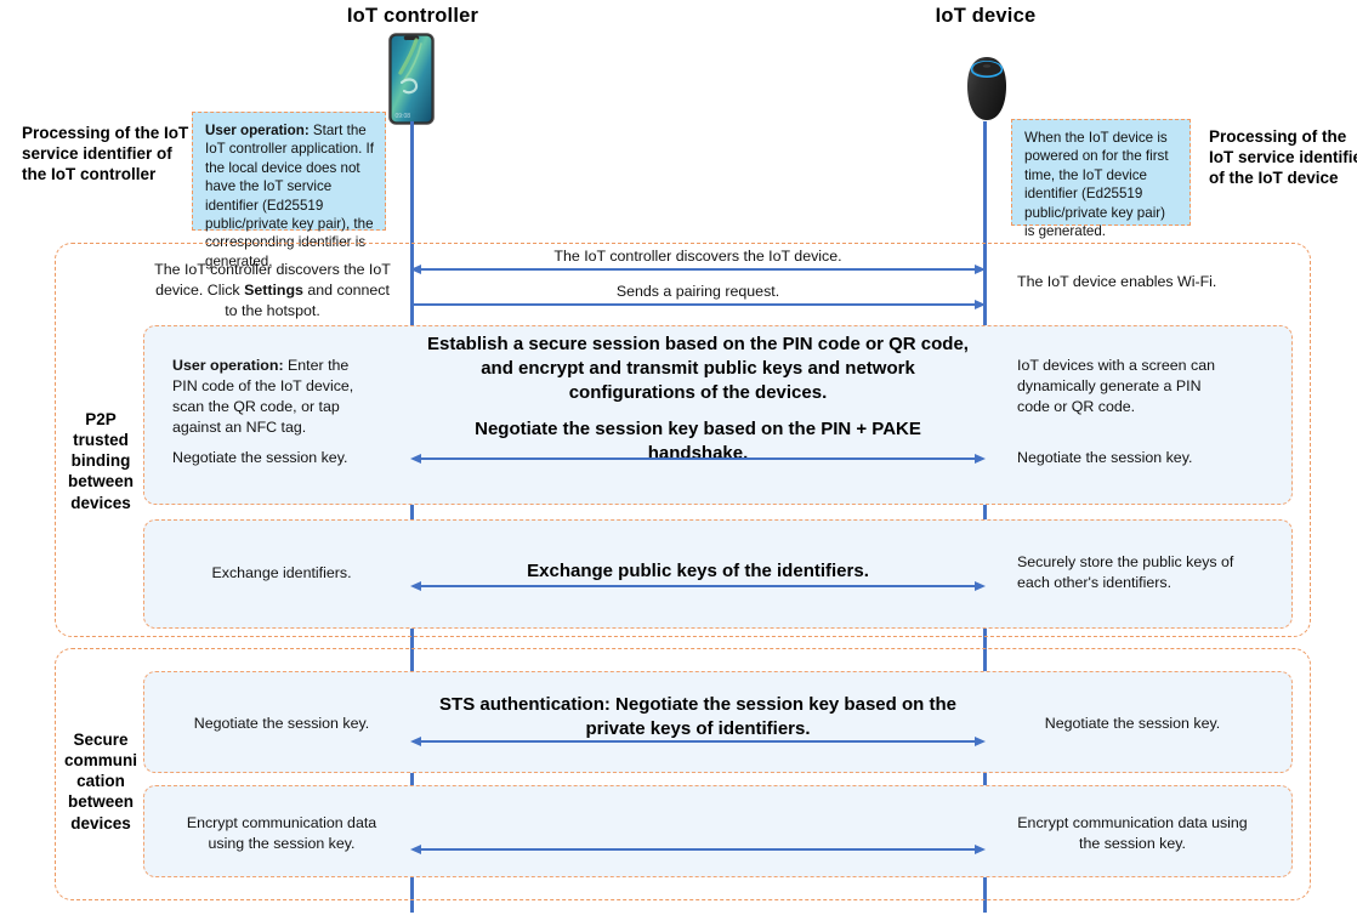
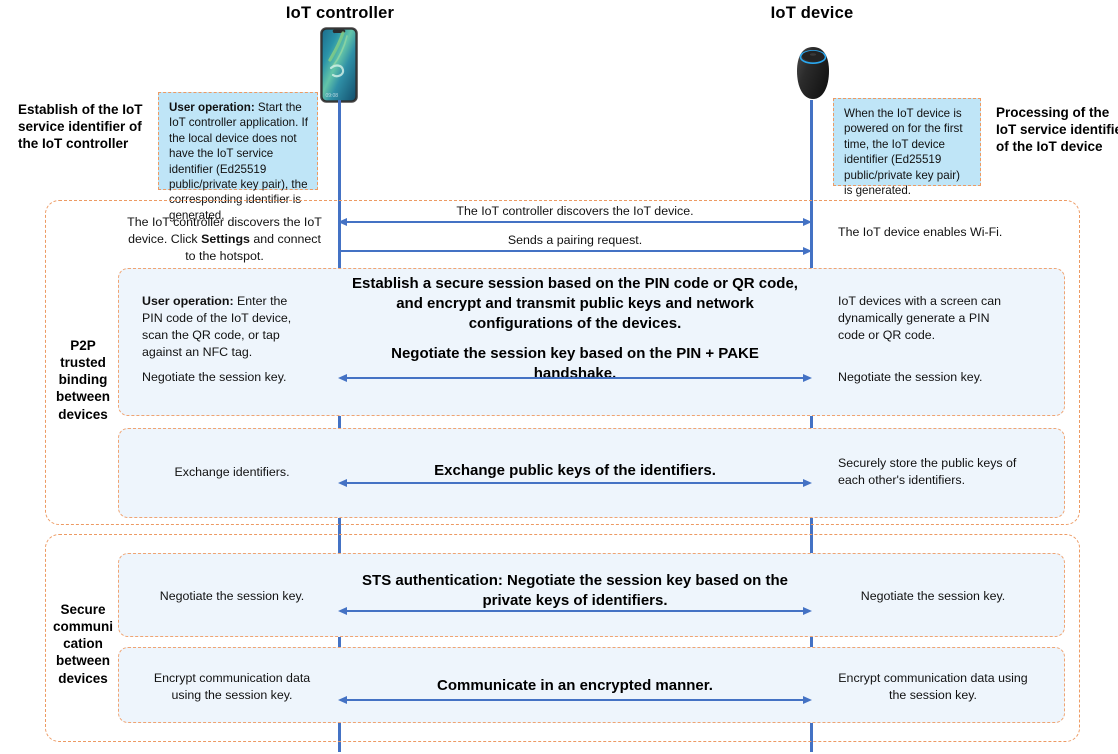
  IoT controller
  IoT device
- Processing of the IoT service identifier of the IoT controller
+ Establish of the IoT service identifier of the IoT controller
  Processing of the IoT service identifi of the IoT device
  User operation: Start the IoT controller application. If the local device does not have the IoT service identifier (Ed25519 public/private key pair), the corresponding identifier is generated.
  When the IoT device is powered on for the first time, the IoT device identifier (Ed25519 public/private key pair) is generated.
  P2P trusted binding between devices
  The IoT controller discovers the IoT device. Click Settings and connect to the hotspot.
  The IoT device enables Wi-Fi.
  The IoT controller discovers the IoT device.
  Sends a pairing request.
  User operation: Enter the PIN code of the IoT device, scan the QR code, or tap against an NFC tag.
  Negotiate the session key.
  IoT devices with a screen can dynamically generate a PIN code or QR code.
  Negotiate the session key.
  Establish a secure session based on the PIN code or QR code, and encrypt and transmit public keys and network configurations of the devices.
  Negotiate the session key based on the PIN + PAKE handshake.
  Exchange identifiers.
  Securely store the public keys of each other's identifiers.
  Exchange public keys of the identifiers.
  Secure communi cation between devices
  Negotiate the session key.
  Negotiate the session key.
  STS authentication: Negotiate the session key based on the private keys of identifiers.
  Encrypt communication data using the session key.
  Encrypt communication data using the session key.
+ Communicate in an encrypted manner.
